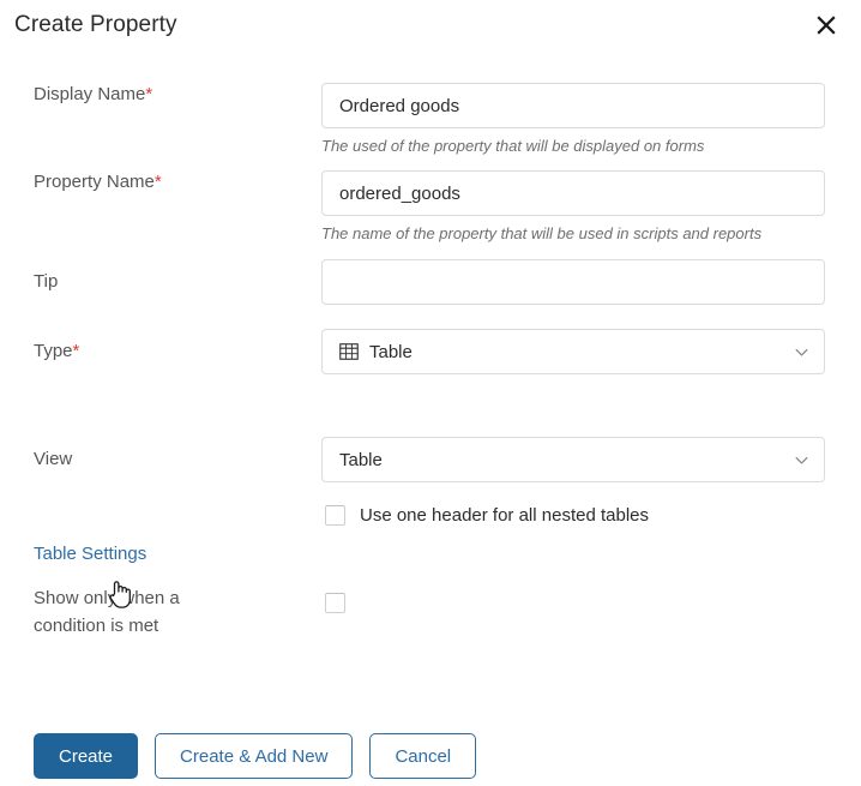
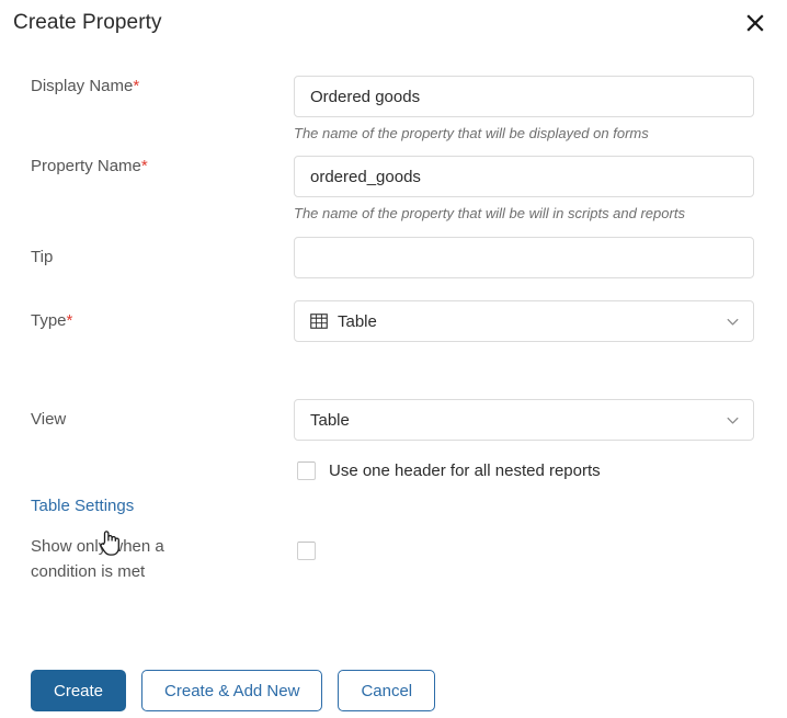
  Create Property
  Display Name*
  Ordered goods
- The used of the property that will be displayed on forms
+ The name of the property that will be displayed on forms
  Property Name*
  ordered_goods
- The name of the property that will be used in scripts and reports
+ The name of the property that will be will in scripts and reports
  Tip
  Type*
  Table
  View
  Table
- Use one header for all nested tables
+ Use one header for all nested reports
  Table Settings
  Show onlhen a
  condition is met
  Create
  Create & Add New
  Cancel
